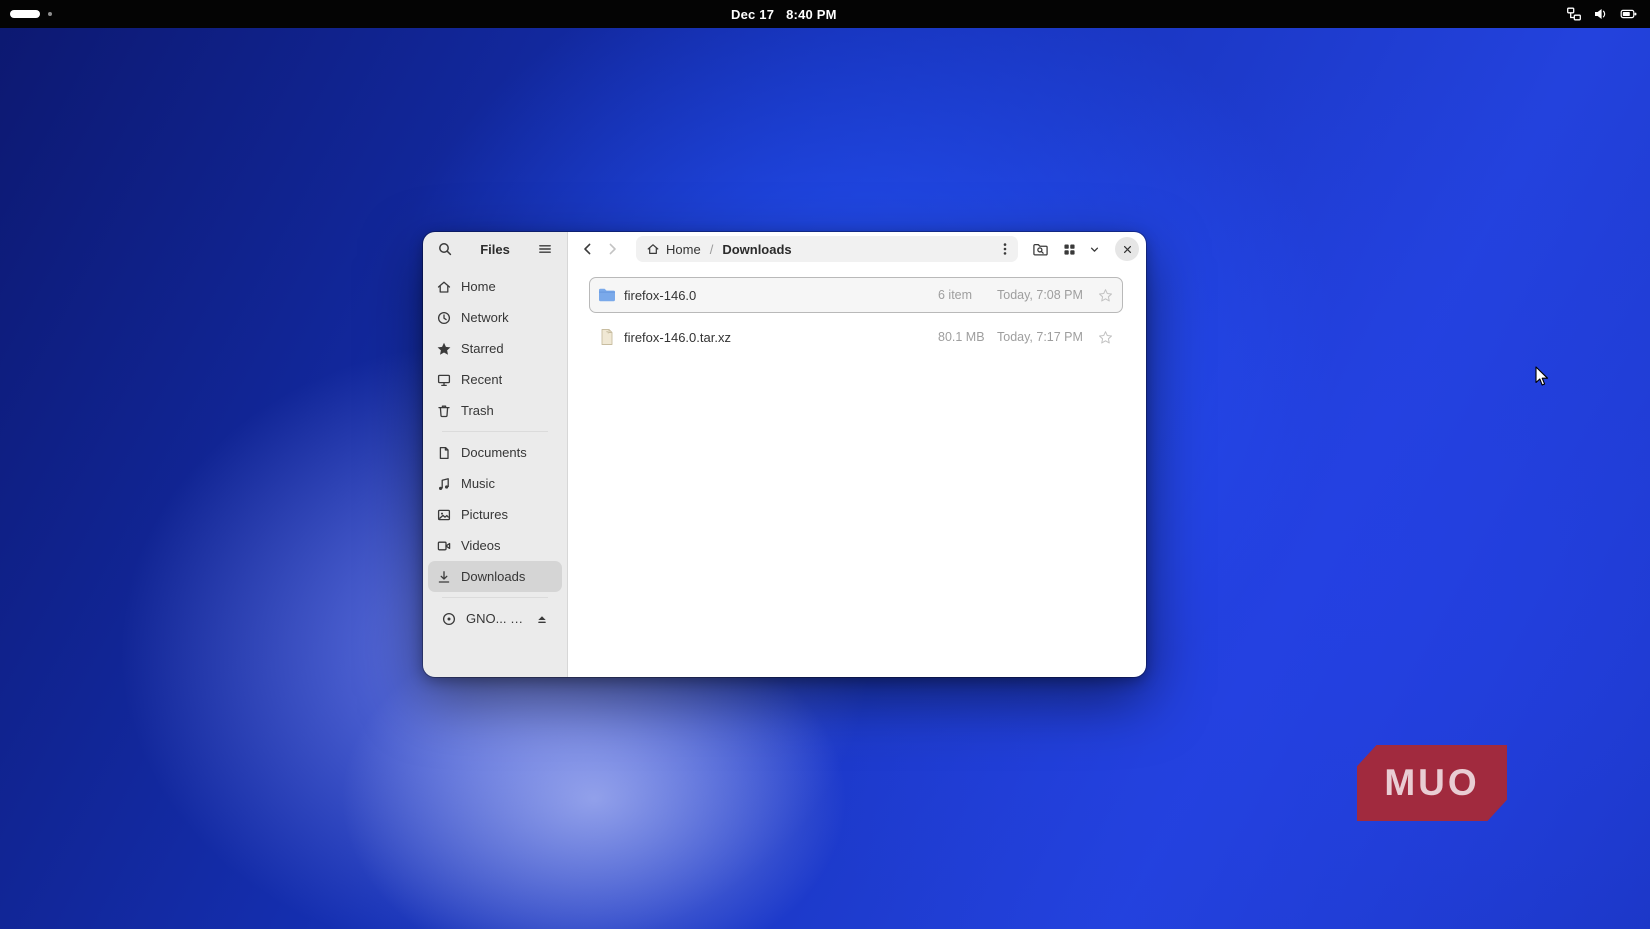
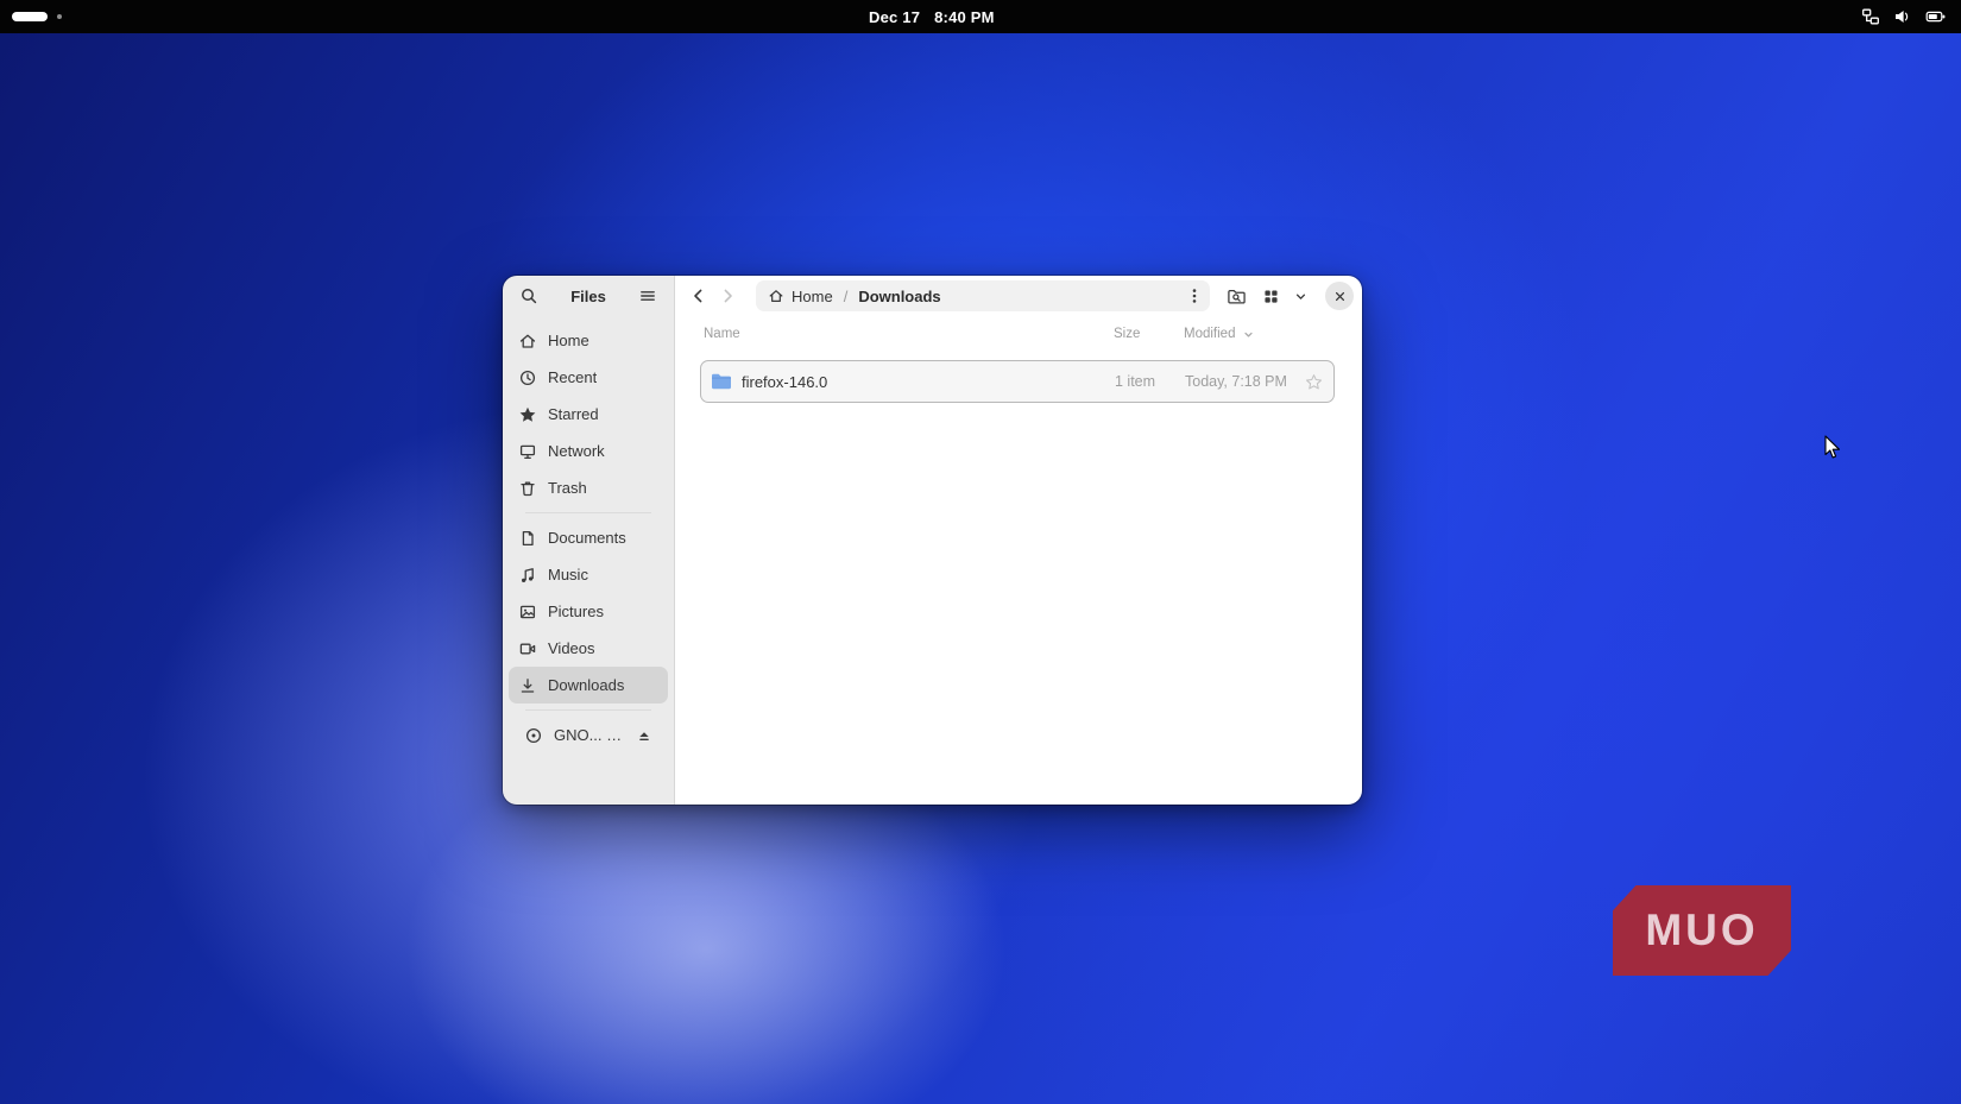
  Dec 17
  8:40 PM
  Files
  Home
- Network
+ Recent
  Starred
- Recent
+ Network
  Trash
  Documents
  Music
  Pictures
  Videos
  Downloads
  GNO... 6_
  Home
  /
  Downloads
+ Name
+ Size
+ Modified
  firefox-146.0
- 6 item
+ 1 item
- Today, 7:08 PM
+ Today, 7:18 PM
- firefox-146.0.tar.xz
- 80.1 MB
- Today, 7:17 PM
  MUO
